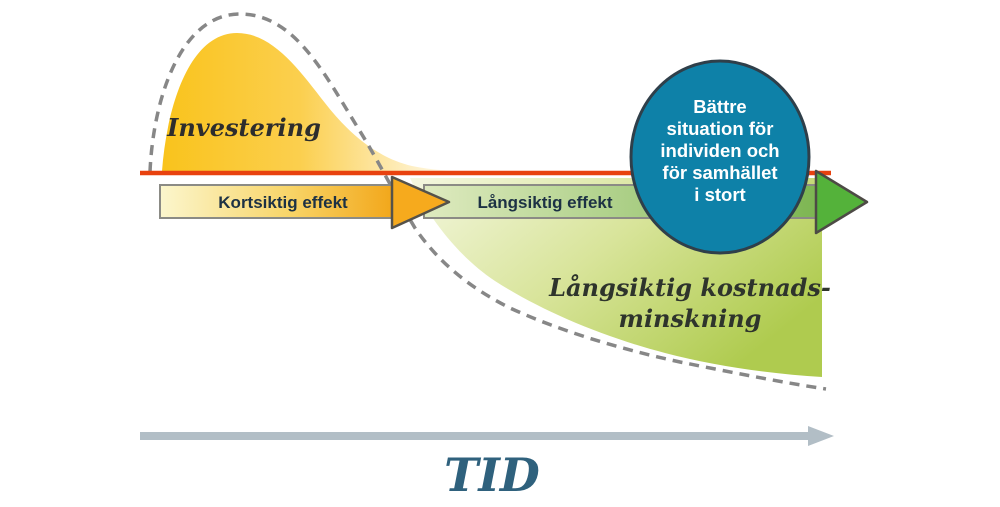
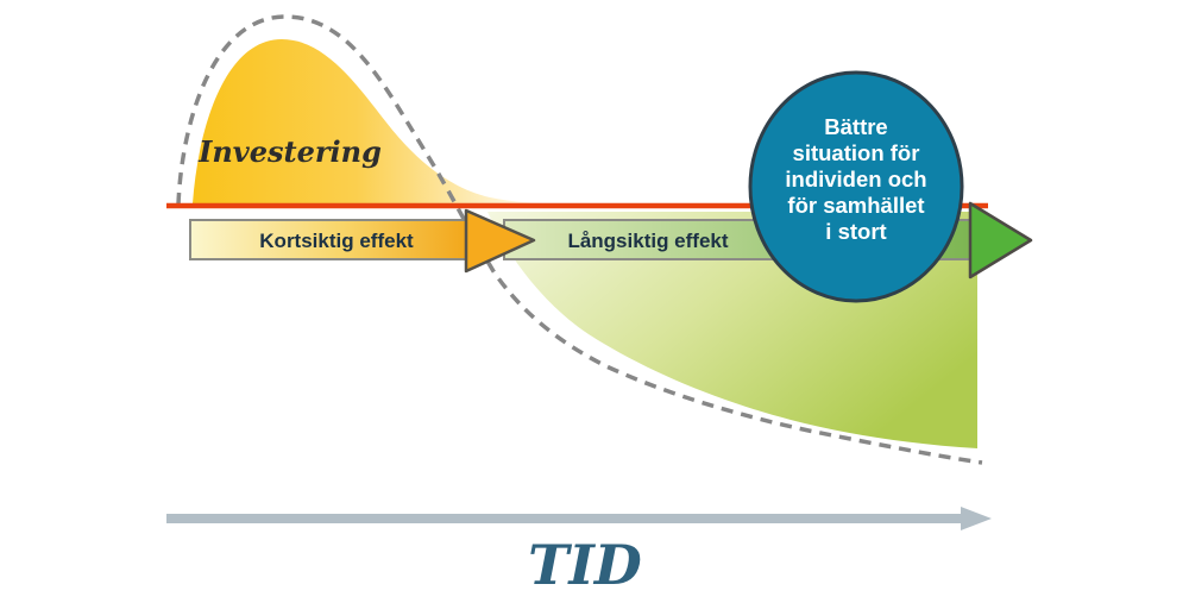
  Kortsiktig effekt
  Långsiktig effekt
  Investering
- Långsiktig kostnads-
- minskning
  Bättre
  situation för
  individen och
  för samhället
  i stort
  TID
